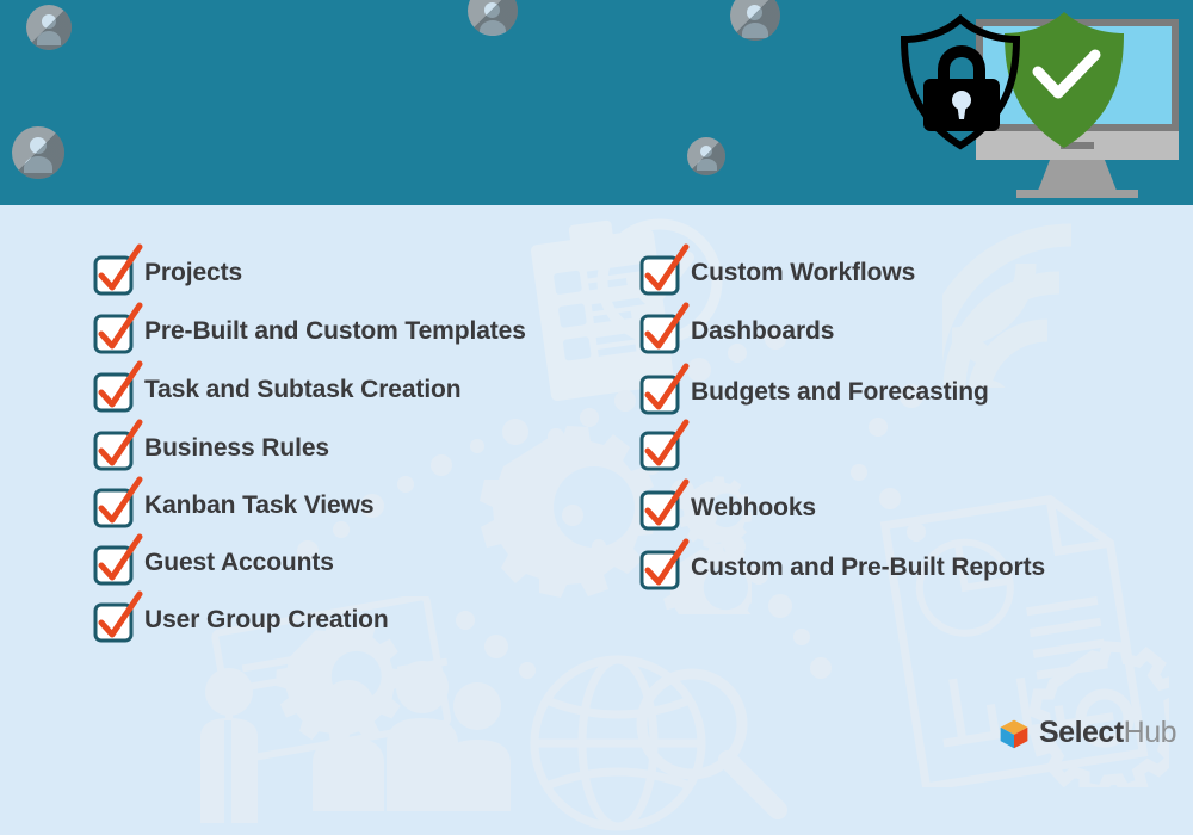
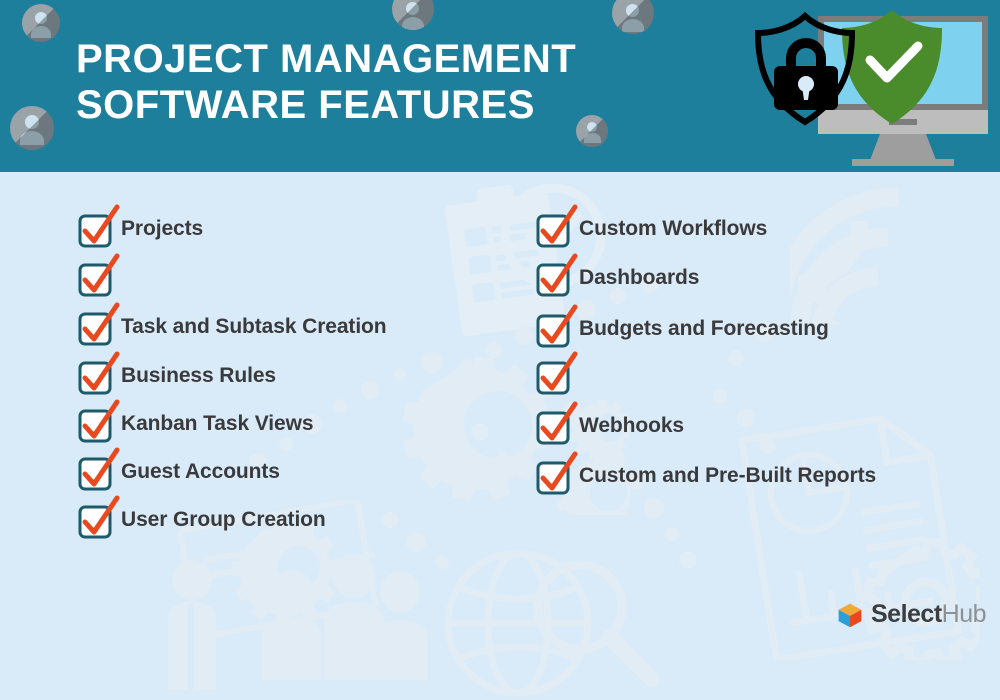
+ PROJECT MANAGEMENT
+ SOFTWARE FEATURES
  Projects
- Pre-Built and Custom Templates
  Task and Subtask Creation
  Business Rules
  Kanban Task Views
  Guest Accounts
  User Group Creation
  Custom Workflows
  Dashboards
  Budgets and Forecasting
  Webhooks
  Custom and Pre-Built Reports
  SelectHub
